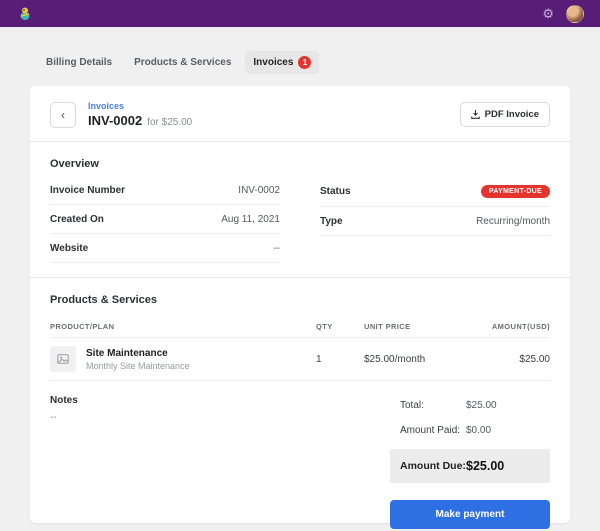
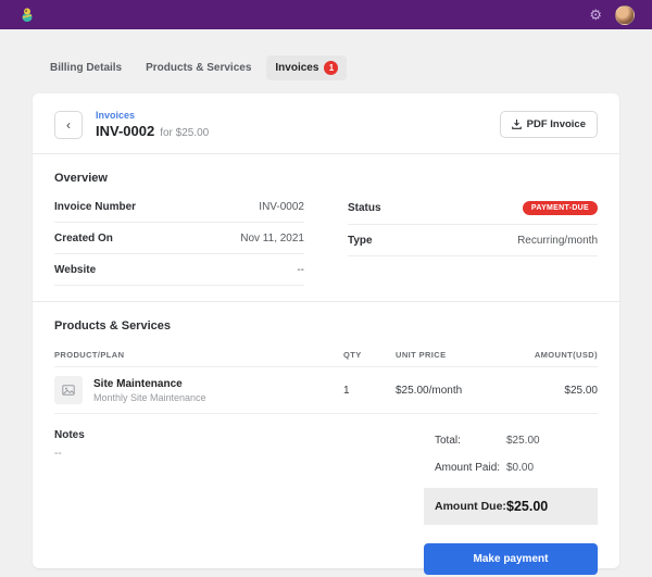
  ⚙
  Billing Details
  Products & Services
  Invoices
  1
  ‹
  Invoices
  INV-0002
  for $25.00
  PDF Invoice
  Overview
  Invoice Number
  INV-0002
  Created On
- Aug 11, 2021
+ Nov 11, 2021
  Website
  --
  Status
  Type
  Recurring/month
  Products & Services
  PRODUCT/PLAN
  QTY
  UNIT PRICE
  AMOUNT(USD)
  Site Maintenance
  Monthly Site Maintenance
  1
  $25.00/month
  $25.00
  Notes
  --
  Total:
  $25.00
  Amount Paid:
  $0.00
  Amount Due:
  $25.00
  Make payment
